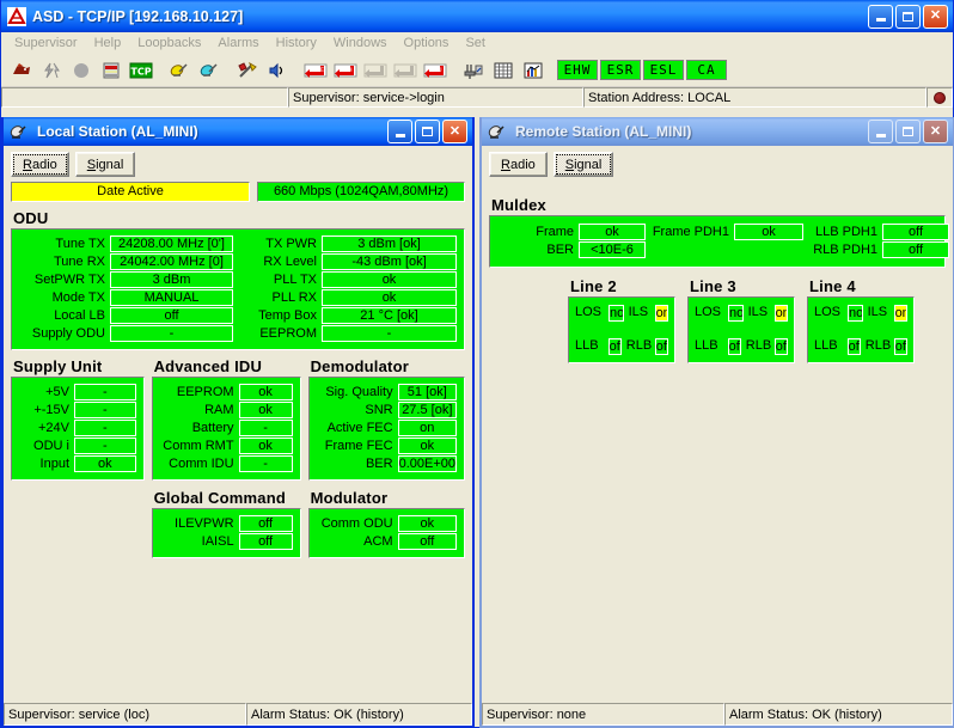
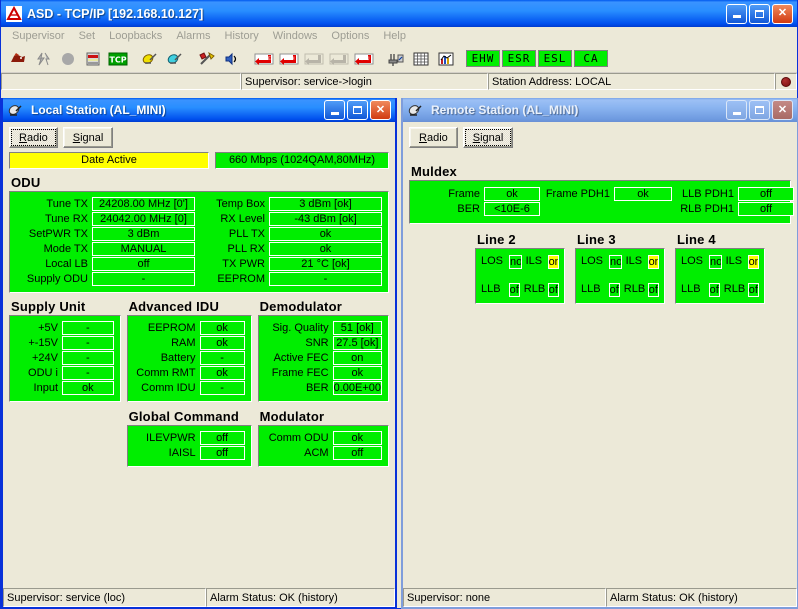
  ASD - TCP/IP [192.168.10.127]
  ✕
  Supervisor
- Help
+ Set
  Loopbacks
  Alarms
  History
  Windows
  Options
- Set
+ Help
  TCP
  EHW
  ESR
  ESL
  CA
  Supervisor: service->login
  Station Address: LOCAL
  Local Station (AL_MINI)
  ✕
  R
  adio
  S
  ignal
  Date Active
  660 Mbps (1024QAM,80MHz)
  ODU
  Tune TX
  24208.00 MHz [0']
  Tune RX
  24042.00 MHz [0]
  SetPWR TX
  3 dBm
  Mode TX
  MANUAL
  Local LB
  off
  Supply ODU
  -
- TX PWR
+ Temp Box
  3 dBm [ok]
  RX Level
  -43 dBm [ok]
  PLL TX
  ok
  PLL RX
  ok
- Temp Box
+ TX PWR
  21 °C [ok]
  EEPROM
  -
  Supply Unit
  +5V
  -
  +-15V
  -
  +24V
  -
  ODU i
  -
  Input
  ok
  Advanced IDU
  EEPROM
  ok
  RAM
  ok
  Battery
  -
  Comm RMT
  ok
  Comm IDU
  -
  Global Command
  ILEVPWR
  off
  IAISL
  off
  Demodulator
  Sig. Quality
  51 [ok]
  SNR
  27.5 [ok]
  Active FEC
  on
  Frame FEC
  ok
  BER
  0.00E+00
  Modulator
  Comm ODU
  ok
  ACM
  off
  Supervisor: service (loc)
  Alarm Status: OK (history)
  Remote Station (AL_MINI)
  ✕
  R
  adio
  S
  ignal
  Muldex
  Frame
  ok
  BER
  <10E-6
  Frame PDH1
  ok
  LLB PDH1
  off
  RLB PDH1
  off
  Line 2
  LOS
  ILS
  on
  LLB
  RLB
  Line 3
  LOS
  ILS
  on
  LLB
  RLB
  Line 4
  LOS
  ILS
  on
  LLB
  RLB
  Supervisor: none
  Alarm Status: OK (history)
